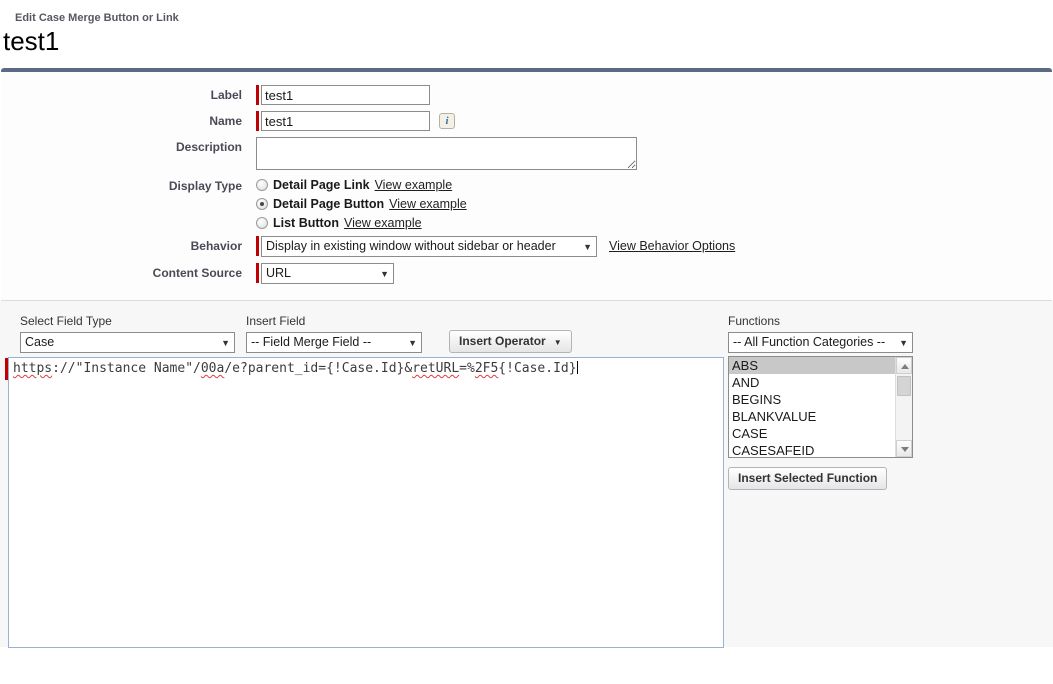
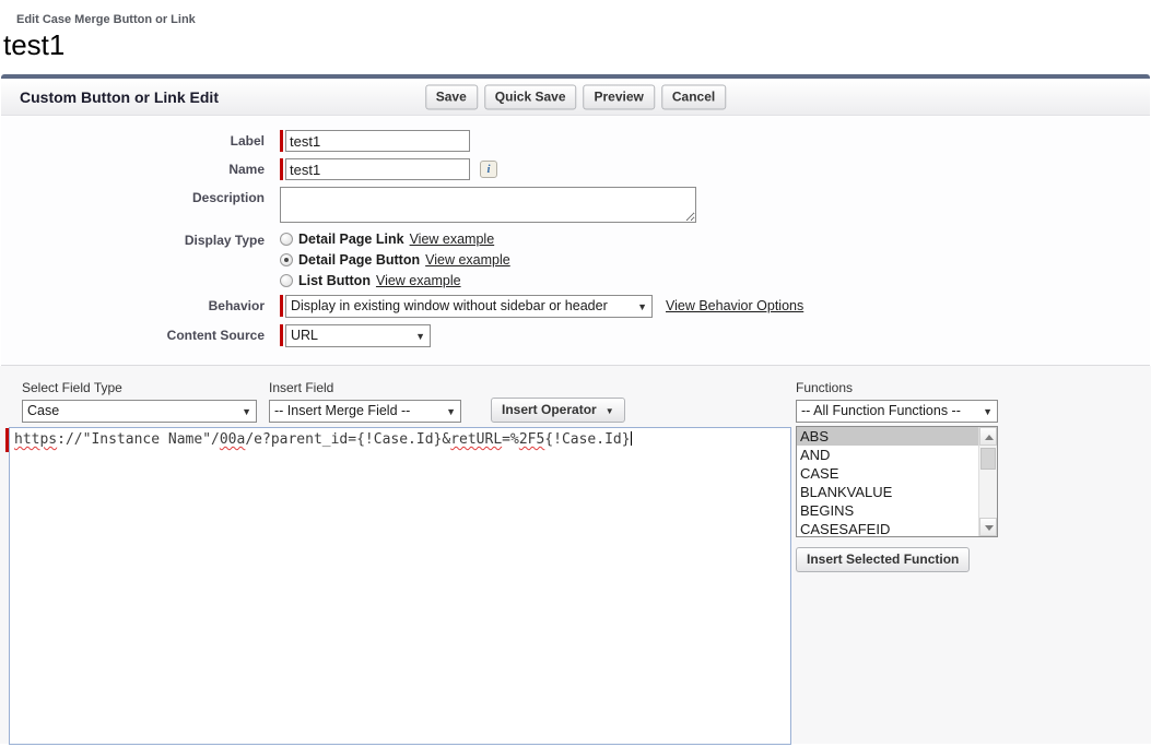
  Edit Case Merge Button or Link
  test1
+ Custom Button or Link Edit
+ Save
+ Quick Save
+ Preview
+ Cancel
  Label
  test1
  Name
  test1
  i
  Description
  Display Type
  Detail Page Link
  View example
  Detail Page Button
  View example
  List Button
  View example
  Behavior
  Display in existing window without sidebar or header
  View Behavior Options
  Content Source
  URL
  Select Field Type
  Case
  Insert Field
- -- Field Merge Field --
+ -- Insert Merge Field --
  Insert Operator
  https://"Instance Name"/00a/e?parent_id={!Case.Id}&retURL=%2F5{!Case.Id}
  Functions
- -- All Function Categories --
+ -- All Function Functions --
  ABS
  AND
- BEGINS
+ CASE
  BLANKVALUE
- CASE
+ BEGINS
  CASESAFEID
  Insert Selected Function
